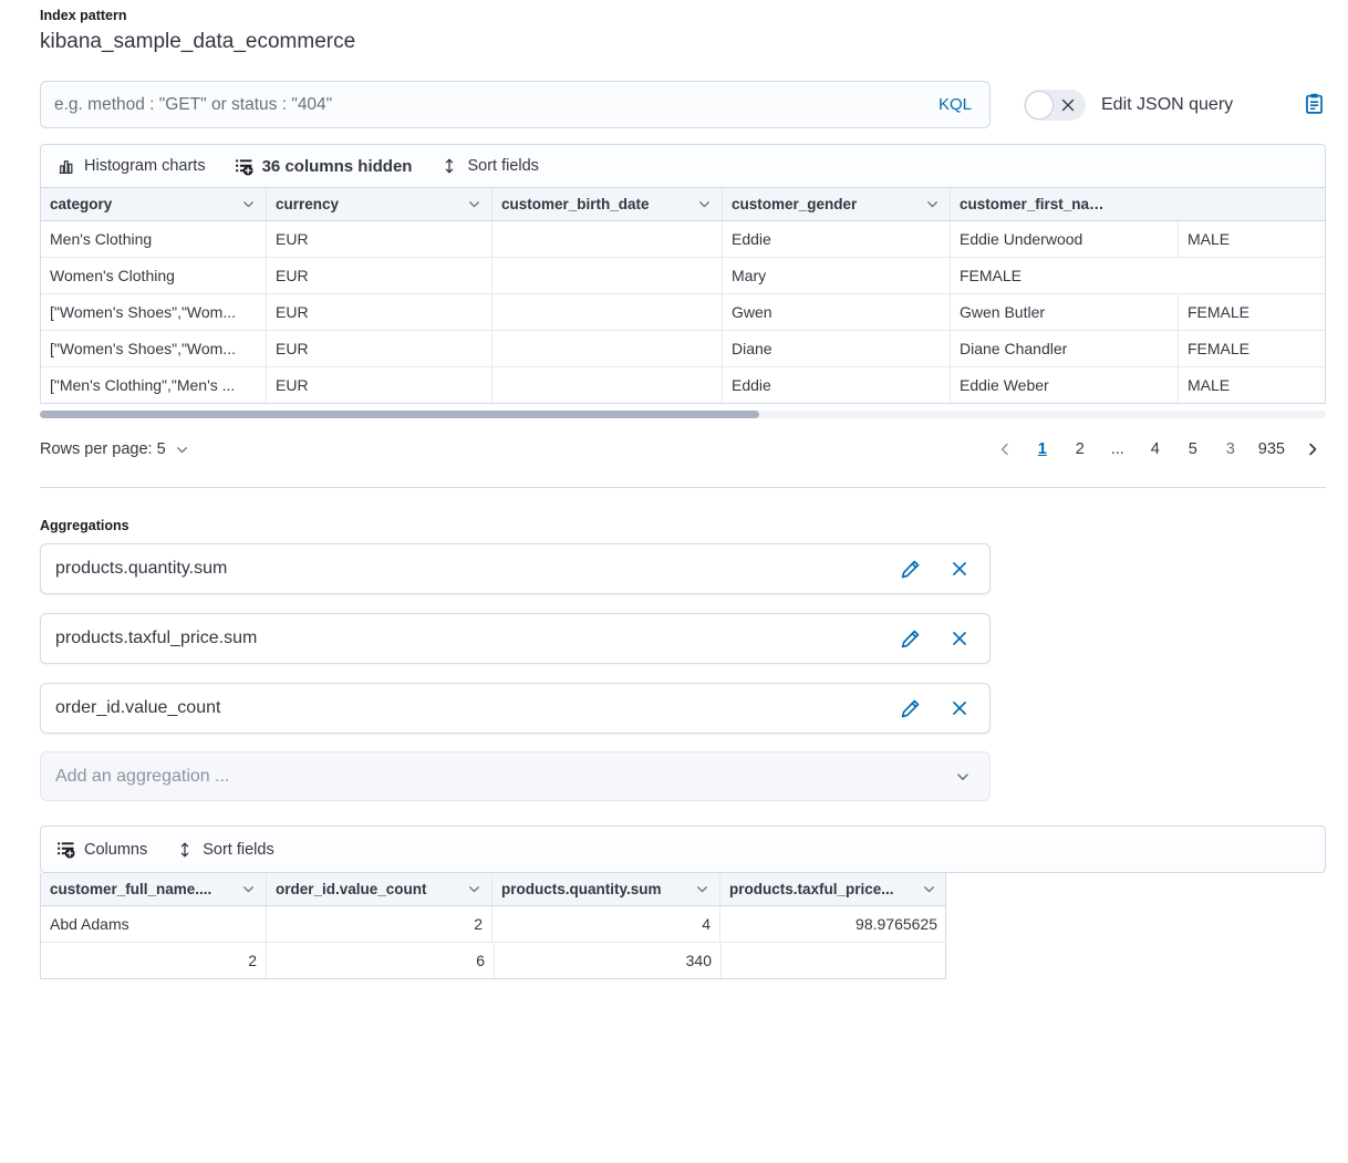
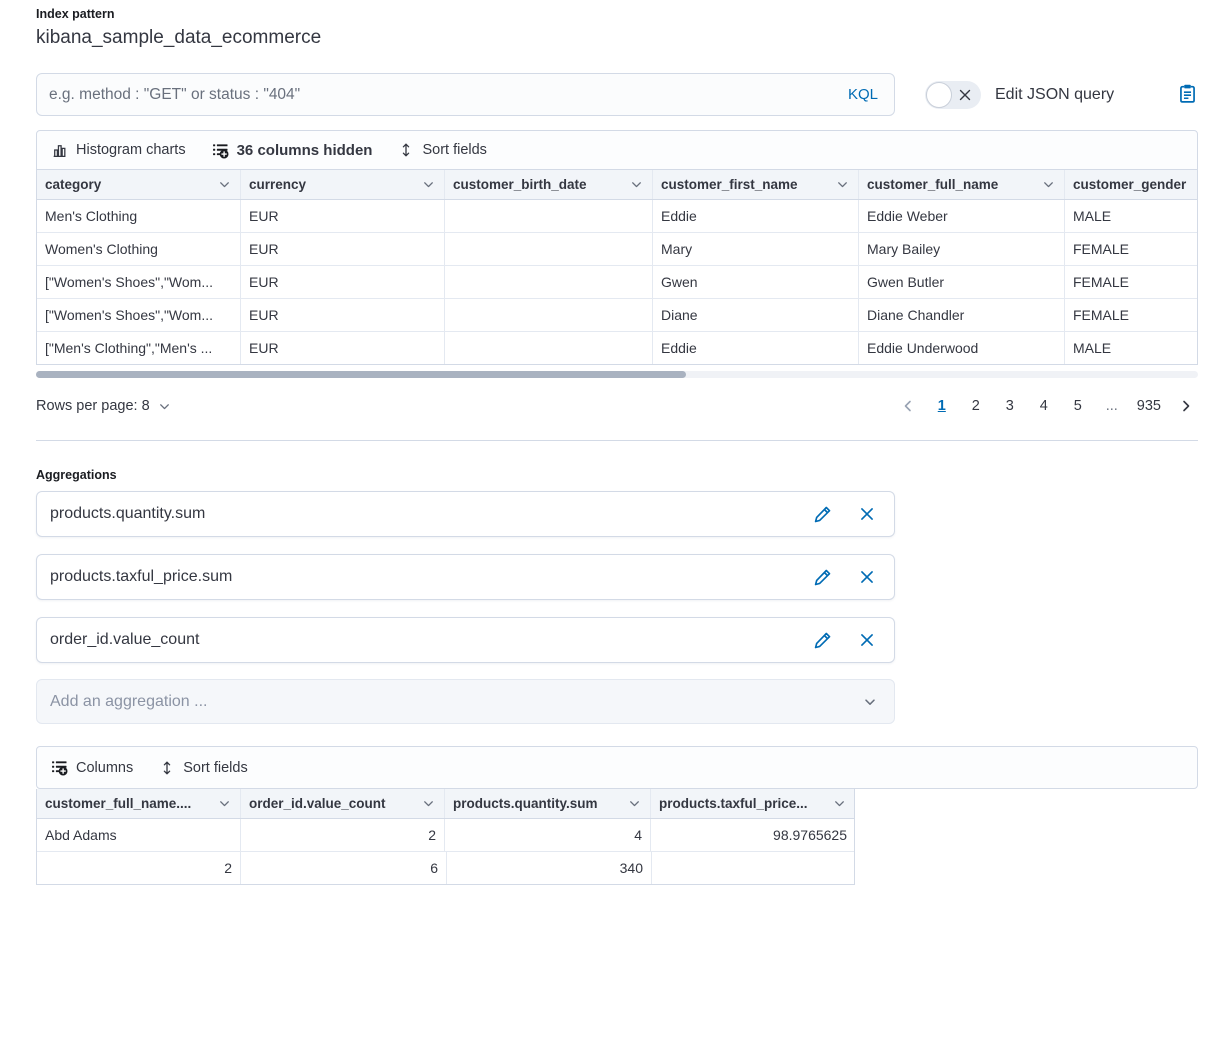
  Index pattern
  kibana_sample_data_ecommerce
  e.g. method : "GET" or status : "404"
  KQL
  Edit JSON query
  Histogram charts
  36 columns hidden
  Sort fields
  category
  currency
  customer_birth_date
- customer_gender
+ customer_first_name
+ customer_full_name
- customer_first_name
+ customer_gender
  Men's Clothing
  EUR
  Eddie
- Eddie Underwood
+ Eddie Weber
  MALE
  Women's Clothing
  EUR
  Mary
+ Mary Bailey
  FEMALE
  ["Women's Shoes","Wom...
  EUR
  Gwen
  Gwen Butler
  FEMALE
  ["Women's Shoes","Wom...
  EUR
  Diane
  Diane Chandler
  FEMALE
  ["Men's Clothing","Men's ...
  EUR
  Eddie
- Eddie Weber
+ Eddie Underwood
  MALE
- Rows per page: 5
+ Rows per page: 8
  1
  2
- ...
+ 3
  4
  5
- 3
+ ...
  935
  Aggregations
  products.quantity.sum
  products.taxful_price.sum
  order_id.value_count
  Add an aggregation ...
  Columns
  Sort fields
  customer_full_name....
  order_id.value_count
  products.quantity.sum
  products.taxful_price...
  Abd Adams
  2
  4
  98.9765625
  2
  6
  340
